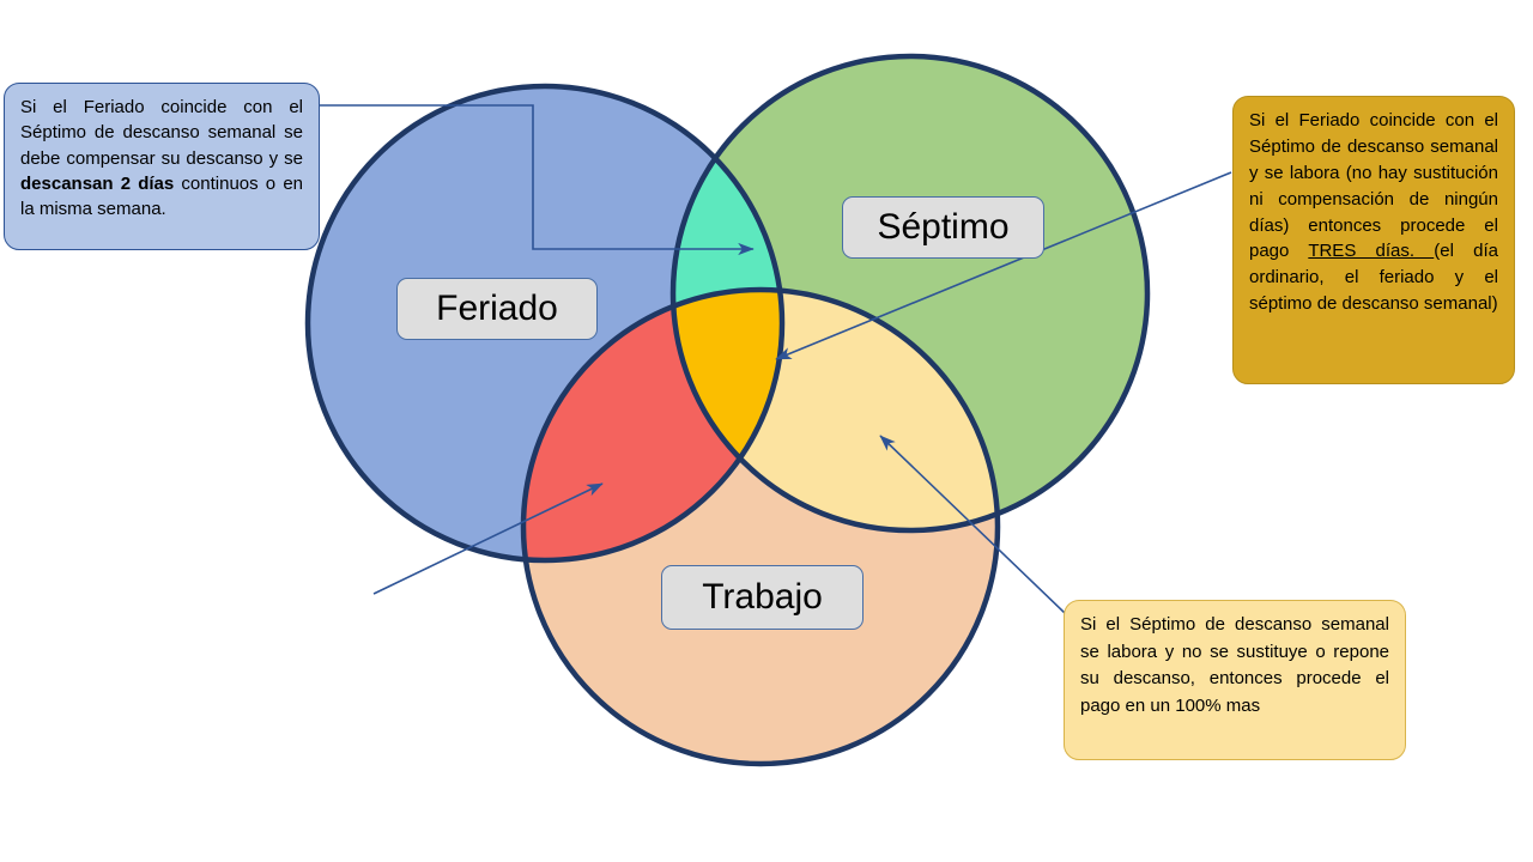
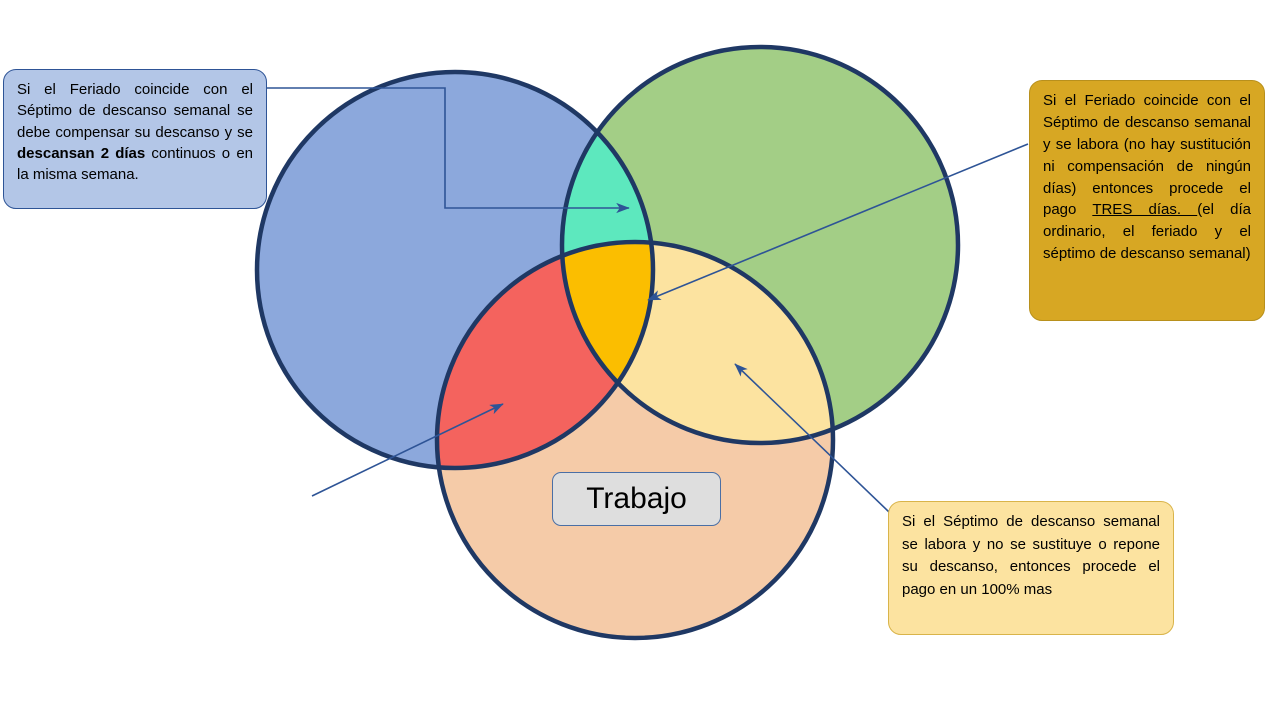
- Feriado
- Séptimo
  Trabajo
  Si el Feriado coincide con el Séptimo de descanso semanal se debe compensar su descanso y se descansan 2 días continuos o en la misma semana.
  Si el Feriado coincide con el Séptimo de descanso semanal y se labora (no hay sustitución ni compensación de ningún días) entonces procede el pago TRES días. (el día ordinario, el feriado y el séptimo de descanso semanal)
  Si el Séptimo de descanso semanal se labora y no se sustituye o repone su descanso, entonces procede el pago en un 100% mas
